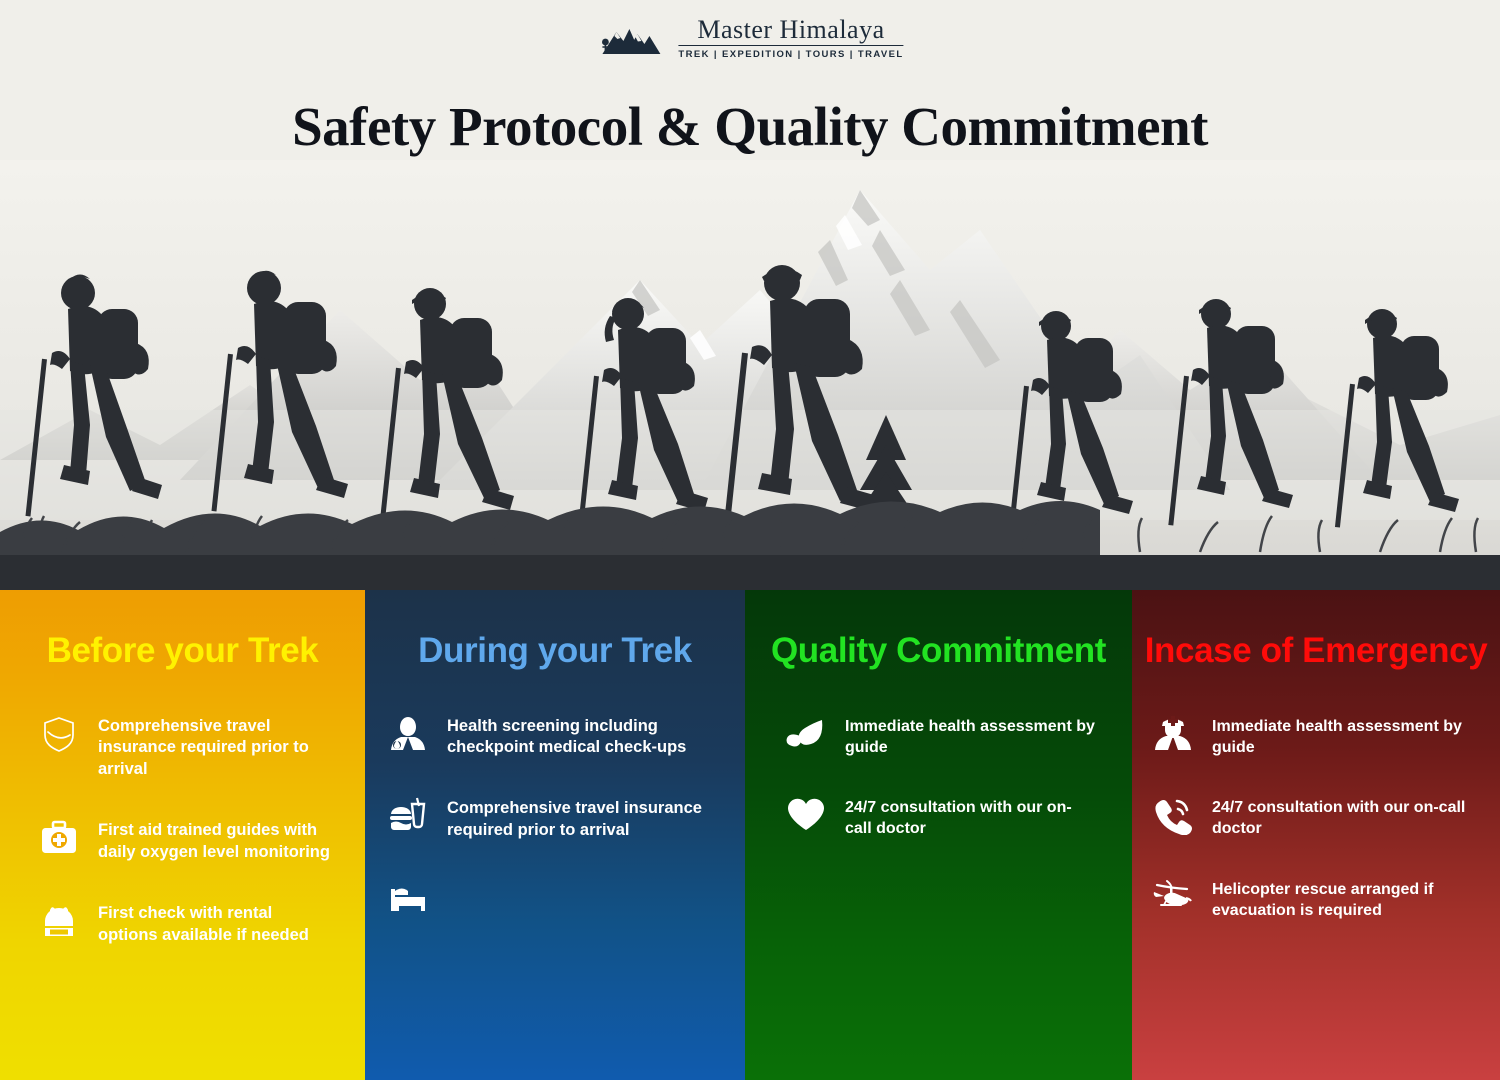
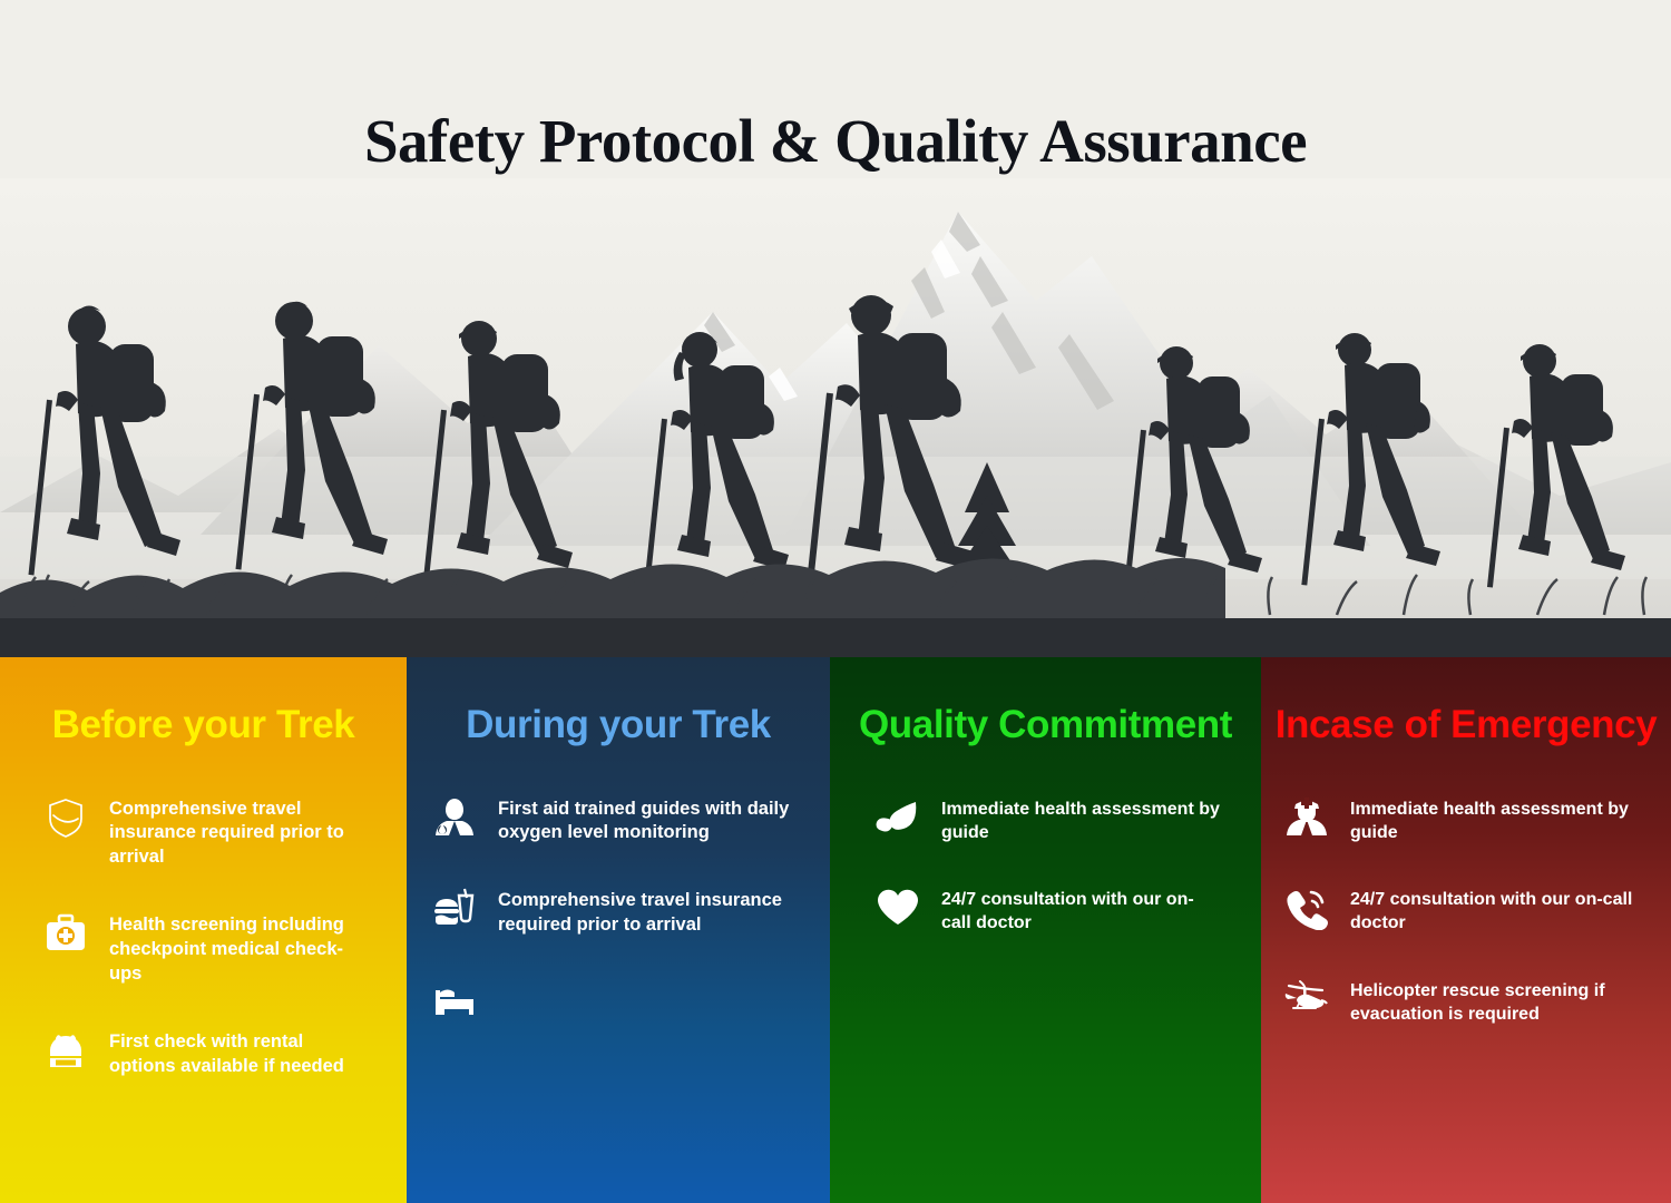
- Master Himalaya
- TREK | EXPEDITION | TOURS | TRAVEL
- Safety Protocol & Quality Commitment
+ Safety Protocol & Quality Assurance
  Before your Trek
  Comprehensive travel insurance required prior to arrival
- First aid trained guides with daily oxygen level monitoring
+ Health screening including checkpoint medical check-ups
  First check with rental options available if needed
  During your Trek
- Health screening including checkpoint medical check-ups
+ First aid trained guides with daily oxygen level monitoring
  Comprehensive travel insurance required prior to arrival
  Quality Commitment
  Immediate health assessment by guide
  24/7 consultation with our on-call doctor
  Incase of Emergency
  Immediate health assessment by guide
  24/7 consultation with our on-call doctor
- Helicopter rescue arranged if evacuation is required
+ Helicopter rescue screening if evacuation is required
